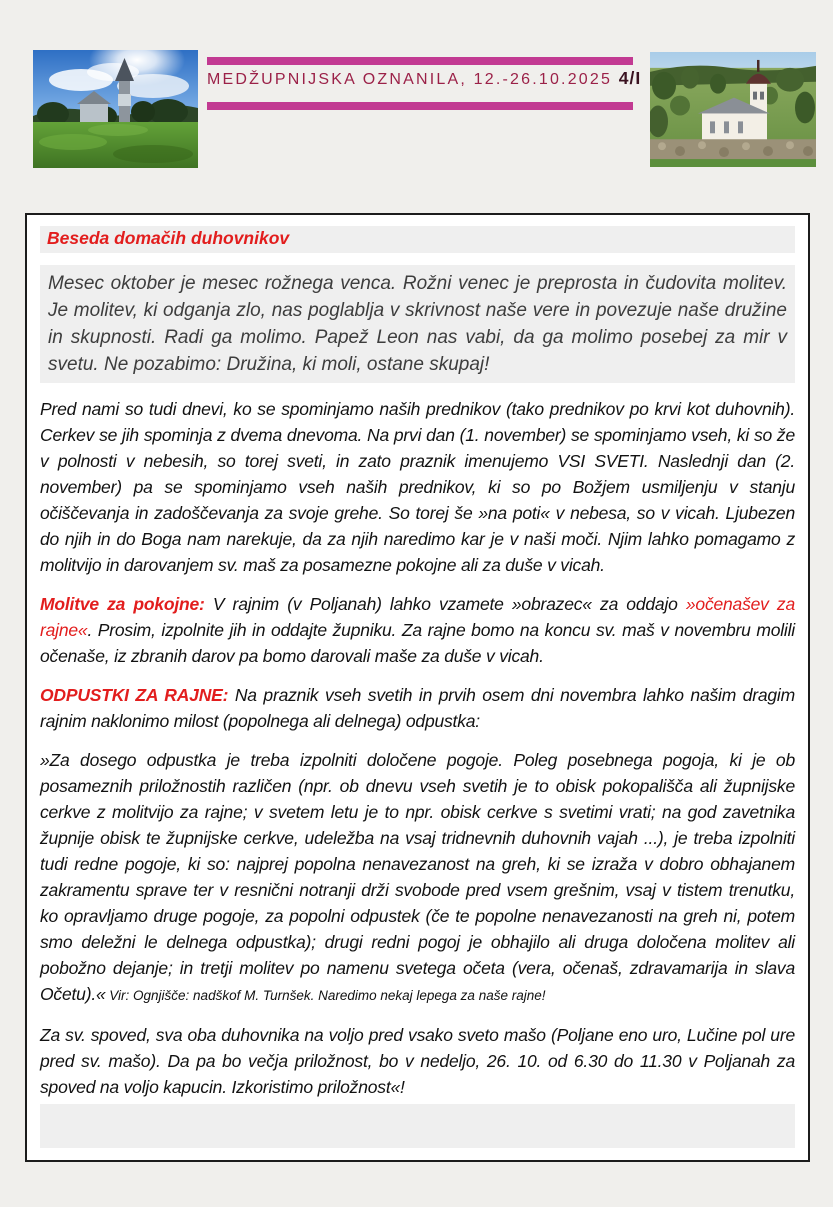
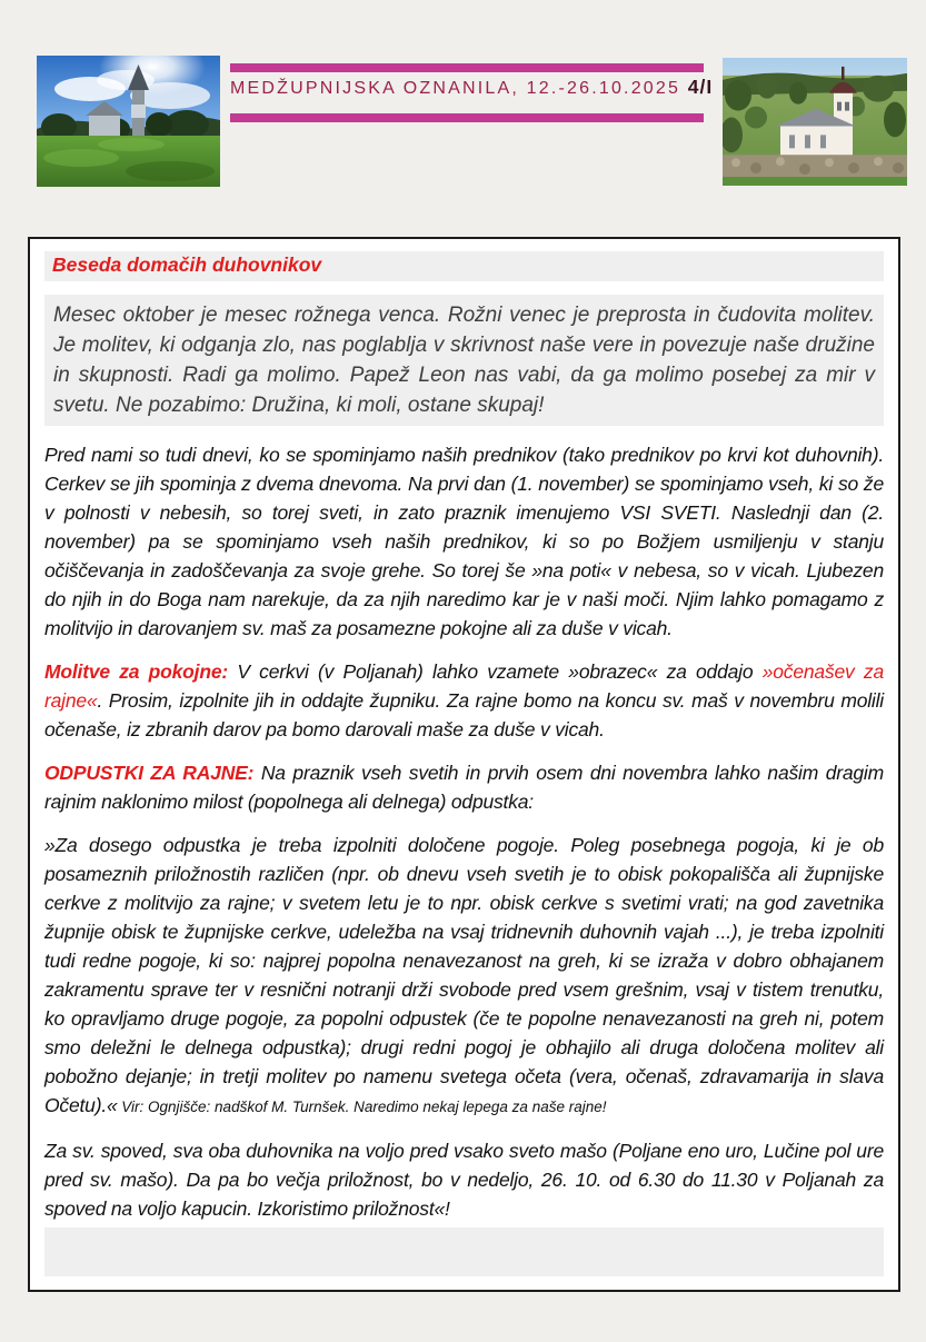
  MEDŽUPNIJSKA OZNANILA, 12.-26.10.2025 4/I
  Beseda domačih duhovnikov
  Mesec oktober je mesec rožnega venca. Rožni venec je preprosta in čudovita molitev. Je molitev, ki odganja zlo, nas poglablja v skrivnost naše vere in povezuje naše družine in skupnosti. Radi ga molimo. Papež Leon nas vabi, da ga molimo posebej za mir v svetu. Ne pozabimo: Družina, ki moli, ostane skupaj!
  Pred nami so tudi dnevi, ko se spominjamo naših prednikov (tako prednikov po krvi kot duhovnih). Cerkev se jih spominja z dvema dnevoma. Na prvi dan (1. november) se spominjamo vseh, ki so že v polnosti v nebesih, so torej sveti, in zato praznik imenujemo VSI SVETI. Naslednji dan (2. november) pa se spominjamo vseh naših prednikov, ki so po Božjem usmiljenju v stanju očiščevanja in zadoščevanja za svoje grehe. So torej še »na poti« v nebesa, so v vicah. Ljubezen do njih in do Boga nam narekuje, da za njih naredimo kar je v naši moči. Njim lahko pomagamo z molitvijo in darovanjem sv. maš za posamezne pokojne ali za duše v vicah.
- Molitve za pokojne: V rajnim (v Poljanah) lahko vzamete »obrazec« za oddajo »očenašev za rajne«. Prosim, izpolnite jih in oddajte župniku. Za rajne bomo na koncu sv. maš v novembru molili očenaše, iz zbranih darov pa bomo darovali maše za duše v vicah.
+ Molitve za pokojne: V cerkvi (v Poljanah) lahko vzamete »obrazec« za oddajo »očenašev za rajne«. Prosim, izpolnite jih in oddajte župniku. Za rajne bomo na koncu sv. maš v novembru molili očenaše, iz zbranih darov pa bomo darovali maše za duše v vicah.
  ODPUSTKI ZA RAJNE: Na praznik vseh svetih in prvih osem dni novembra lahko našim dragim rajnim naklonimo milost (popolnega ali delnega) odpustka:
  »Za dosego odpustka je treba izpolniti določene pogoje. Poleg posebnega pogoja, ki je ob posameznih priložnostih različen (npr. ob dnevu vseh svetih je to obisk pokopališča ali župnijske cerkve z molitvijo za rajne; v svetem letu je to npr. obisk cerkve s svetimi vrati; na god zavetnika župnije obisk te župnijske cerkve, udeležba na vsaj tridnevnih duhovnih vajah ...), je treba izpolniti tudi redne pogoje, ki so: najprej popolna nenavezanost na greh, ki se izraža v dobro obhajanem zakramentu sprave ter v resnični notranji drži svobode pred vsem grešnim, vsaj v tistem trenutku, ko opravljamo druge pogoje, za popolni odpustek (če te popolne nenavezanosti na greh ni, potem smo deležni le delnega odpustka); drugi redni pogoj je obhajilo ali druga določena molitev ali pobožno dejanje; in tretji molitev po namenu svetega očeta (vera, očenaš, zdravamarija in slava Očetu).« Vir: Ognjišče: nadškof M. Turnšek. Naredimo nekaj lepega za naše rajne!
  Za sv. spoved, sva oba duhovnika na voljo pred vsako sveto mašo (Poljane eno uro, Lučine pol ure pred sv. mašo). Da pa bo večja priložnost, bo v nedeljo, 26. 10. od 6.30 do 11.30 v Poljanah za spoved na voljo kapucin. Izkoristimo priložnost«!
